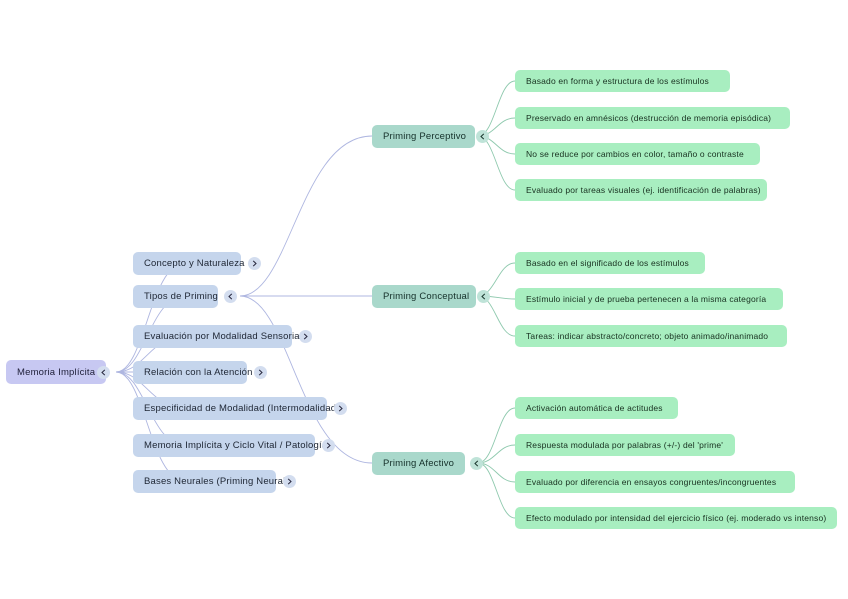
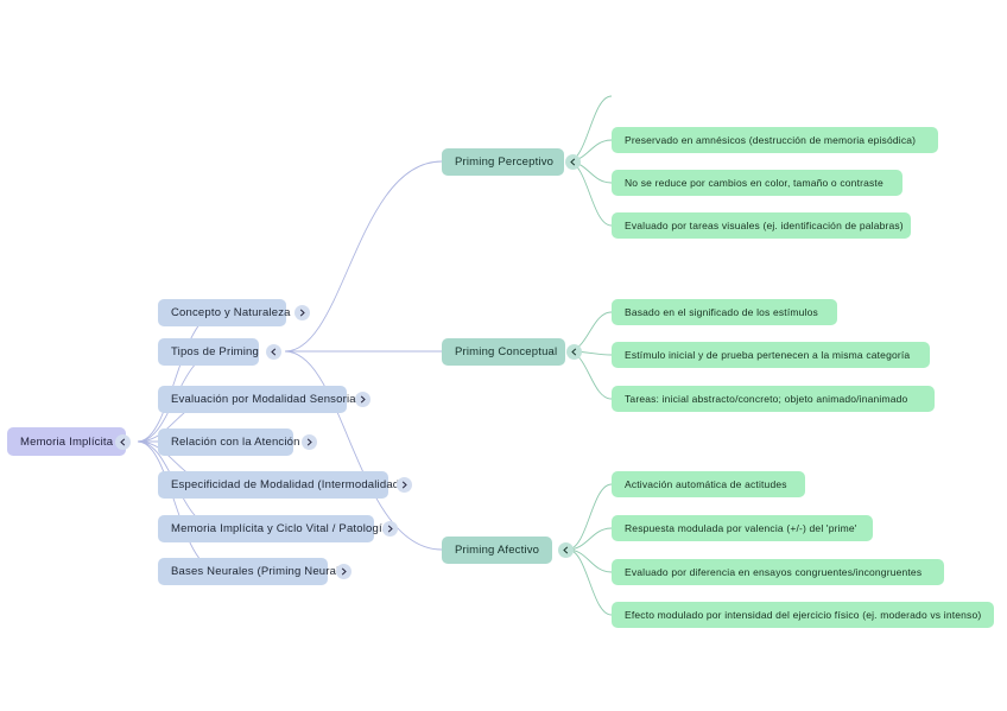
  Memoria Implícita
  Concepto y Naturaleza
  Tipos de Priming
  Evaluación por Modalidad Sensoria
  Relación con la Atención
  Especificidad de Modalidad (Intermodalida
  Memoria Implícita y Ciclo Vital / Patologí
  Bases Neurales (Priming Neura
  Priming Perceptivo
  Priming Conceptual
  Priming Afectivo
- Basado en forma y estructura de los estímulos
  Preservado en amnésicos (destrucción de memoria episódica)
  No se reduce por cambios en color, tamaño o contraste
  Evaluado por tareas visuales (ej. identificación de palabras)
  Basado en el significado de los estímulos
  Estímulo inicial y de prueba pertenecen a la misma categoría
- Tareas: indicar abstracto/concreto; objeto animado/inanimado
+ Tareas: inicial abstracto/concreto; objeto animado/inanimado
  Activación automática de actitudes
- Respuesta modulada por palabras (+/-) del 'prime'
+ Respuesta modulada por valencia (+/-) del 'prime'
  Evaluado por diferencia en ensayos congruentes/incongruentes
  Efecto modulado por intensidad del ejercicio físico (ej. moderado vs intenso)
